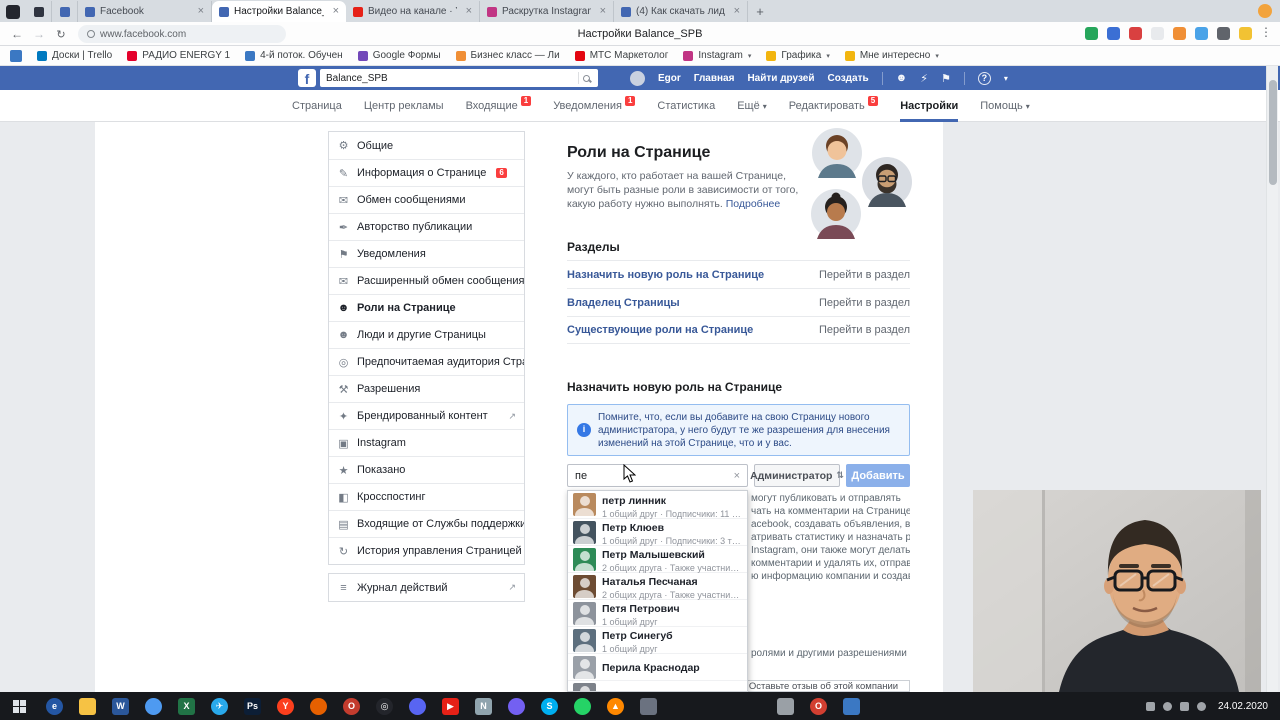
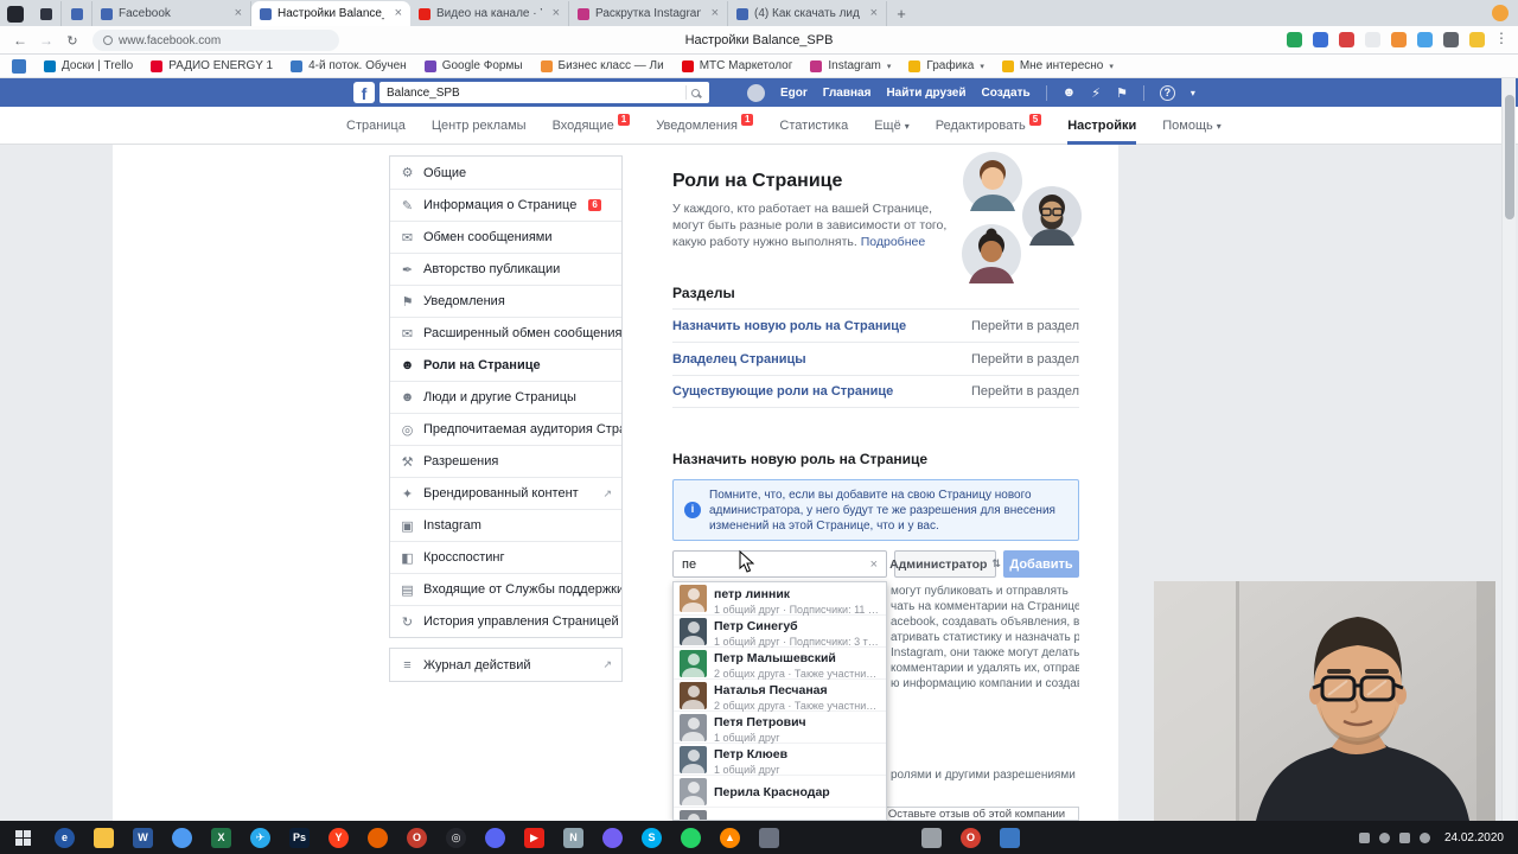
  Facebook
  ×
  Настройки Balance
  ×
  Видео на канале ·
  ×
  Раскрутка Instagra
  ×
  (4) Как скачать лид
  ×
  +
  ←
  →
  ↻
  www.facebook.com
  Настройки Balance_SPB
  ⋮
  Доски | Trello
  РАДИО ENERGY 1
  4-й поток. Обучен
  Google Формы
  Бизнес класс — Ли
  МТС Маркетолог
  Instagram
  Графика
  Мне интересно
  f
  Balance_SPB
  Egor
  Главная
  Найти друзей
  Создать
  ☻
  ⚡
  ⚑
  ?
  ▾
  Страница
  Центр рекламы
  Входящие
  1
  Уведомления
  1
  Статистика
  Ещё
  ▾
  Редактировать
  5
  Настройки
  Помощь
  ▾
  ⚙
  Общие
  ✎
  Информация о Странице
  6
  ✉
  Обмен сообщениями
  ✒
  Авторство публикации
  ⚑
  Уведомления
  ✉
  Расширенный обмен сообщения
  ☻
  Роли на Странице
  ☻
  Люди и другие Страницы
  ◎
  Предпочитаемая аудитория Стр
  ⚒
  Разрешения
  ✦
  Брендированный контент
  ↗
  ▣
  Instagram
- ★
- Показано
  ◧
  Кросспостинг
  ▤
  Входящие от Службы поддержки
  ↻
  История управления Страницей
  ≡
  Журнал действий
  ↗
  Роли на Странице
  У каждого, кто работает на вашей Странице, могут быть разные роли в зависимости от того, какую работу нужно выполнять. Подробнее
  Разделы
  Назначить новую роль на Странице
  Перейти в раздел
  Владелец Страницы
  Перейти в раздел
  Существующие роли на Странице
  Перейти в раздел
  Назначить новую роль на Странице
  i
  Помните, что, если вы добавите на свою Страницу нового администратора, у него будут те же разрешения для внесения изменений на этой Странице, что и у вас.
  пе
  ×
  Администратор
  ⇅
  Добавить
  могут публиковать и отправлять
  чать на комментарии на Странице
  acebook, создавать объявления, в
  атривать статистику и назначать р
  Instagram, они также могут делать
  комментарии и удалять их, отправ
  ю информацию компании и созда
  ролями и другими разрешениями
  Оставьте отзыв об этой компании
  петр линник
  1 общий друг · Подписчики: 11 ты
- Петр Клюев
+ Петр Синегуб
  1 общий друг · Подписчики: 3 тыс
  Петр Малышевский
  2 общих друга · Также участник г
  Наталья Песчаная
  2 общих друга · Также участник г
  Петя Петрович
  1 общий друг
- Петр Синегуб
+ Петр Клюев
  1 общий друг
  Перила Краснодар
  e
  W
  X
  ✈
  Ps
  Y
  O
  ◎
  ▶
  N
  S
  ▲
  O
  24.02.2020
